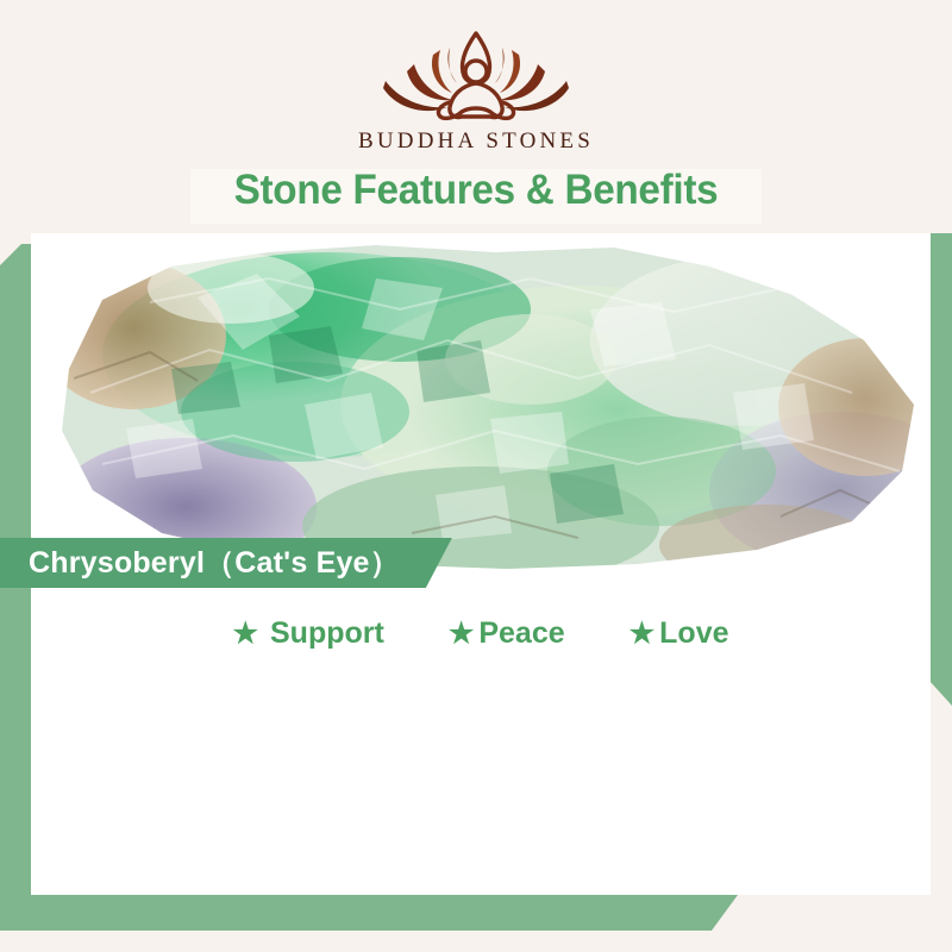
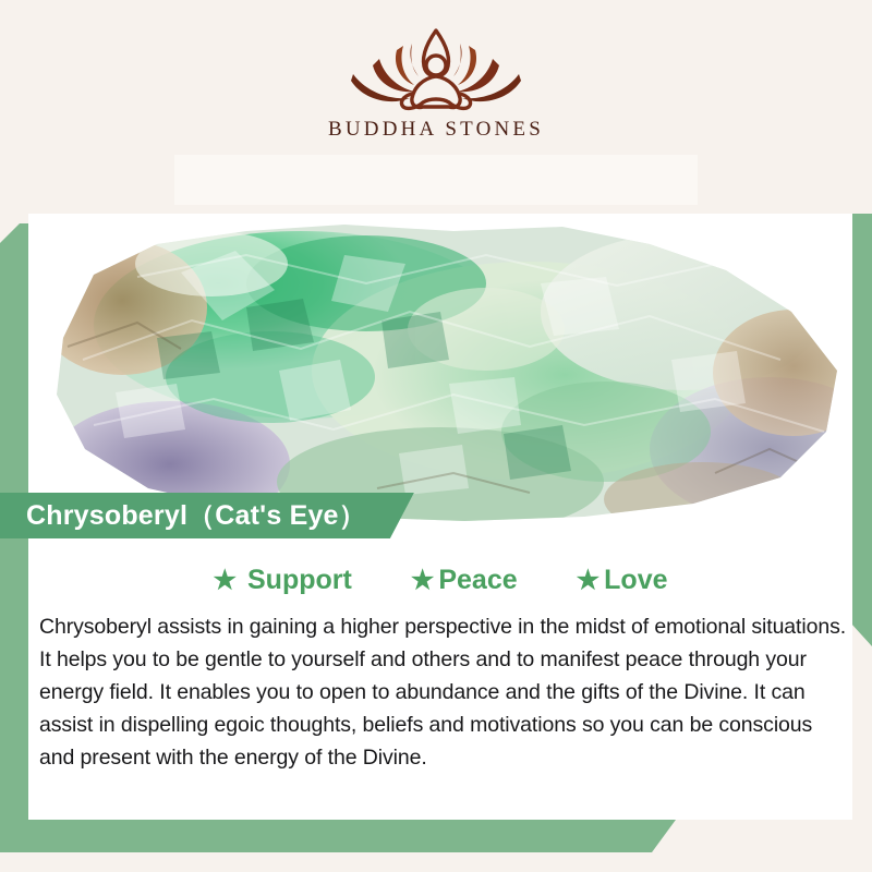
  BUDDHA STONES
- Stone Features & Benefits
  Chrysoberyl（Cat's Eye）
  ★
  Support
  ★
  Peace
  ★
  Love
+ Chrysoberyl assists in gaining a higher perspective in the midst of emotional situations. It helps you to be gentle to yourself and others and to manifest peace through your energy field. It enables you to open to abundance and the gifts of the Divine. It can assist in dispelling egoic thoughts, beliefs and motivations so you can be conscious and present with the energy of the Divine.
